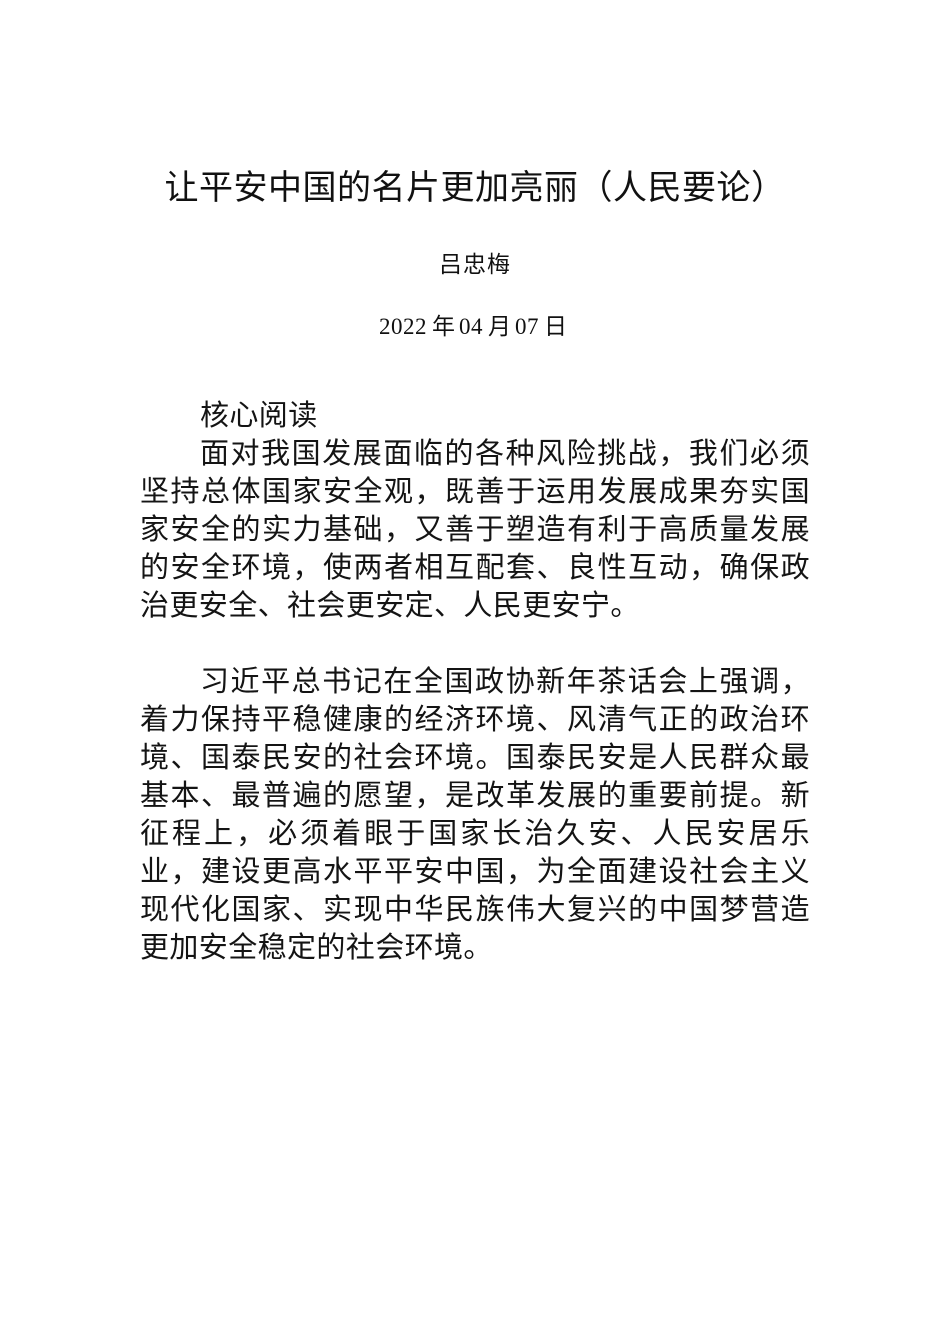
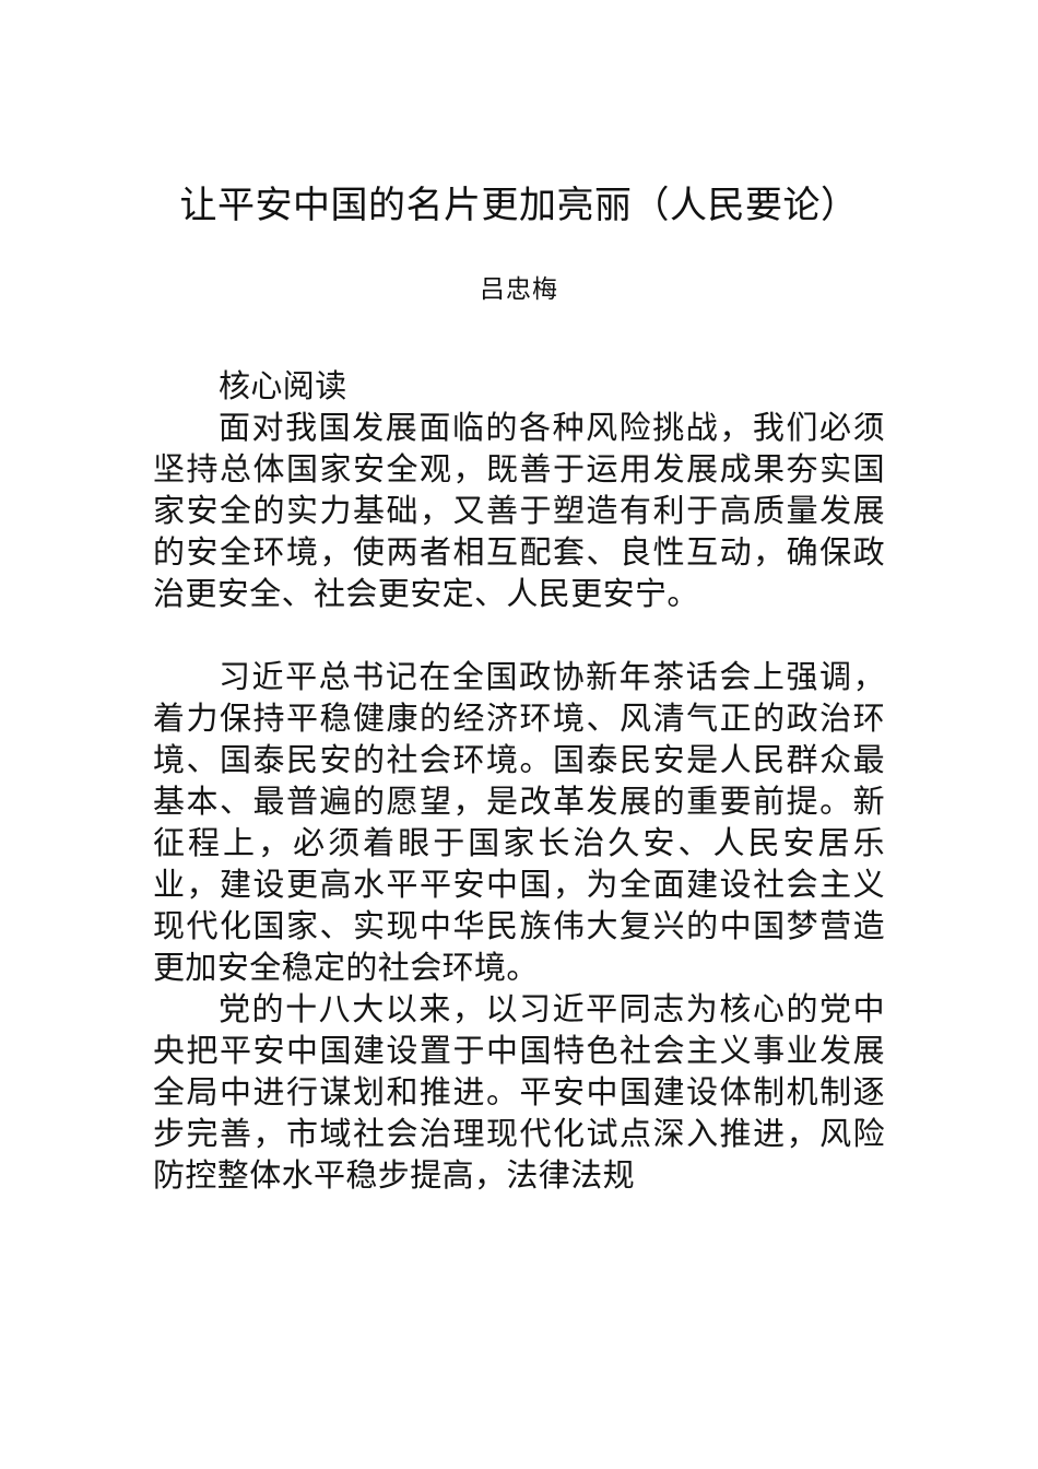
  让平安中国的名片更加亮丽（人民要论）
  吕忠梅
- 2022 年 04 月 07 日
  核心阅读
  面对我国发展面临的各种风险挑战，我们必须坚持总体国家安全观，既善于运用发展成果夯实国家安全的实力基础，又善于塑造有利于高质量发展的安全环境，使两者相互配套、良性互动，确保政治更安全、社会更安定、人民更安宁。
  习近平总书记在全国政协新年茶话会上强调，着力保持平稳健康的经济环境、风清气正的政治环境、国泰民安的社会环境。国泰民安是人民群众最基本、最普遍的愿望，是改革发展的重要前提。新征程上，必须着眼于国家长治久安、人民安居乐业，建设更高水平平安中国，为全面建设社会主义现代化国家、实现中华民族伟大复兴的中国梦营造更加安全稳定的社会环境。
+ 党的十八大以来，以习近平同志为核心的党中央把平安中国建设置于中国特色社会主义事业发展全局中进行谋划和推进。平安中国建设体制机制逐步完善，市域社会治理现代化试点深入推进，风险防控整体水平稳步提高，法律法规
